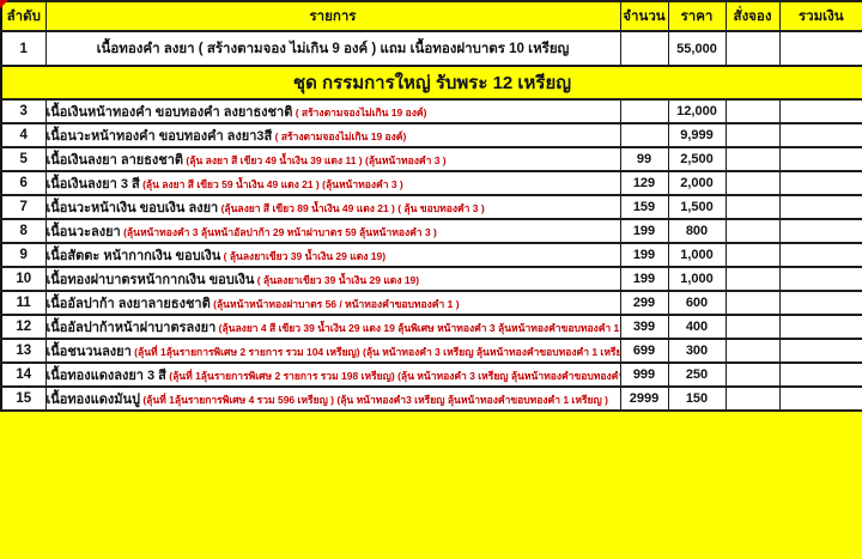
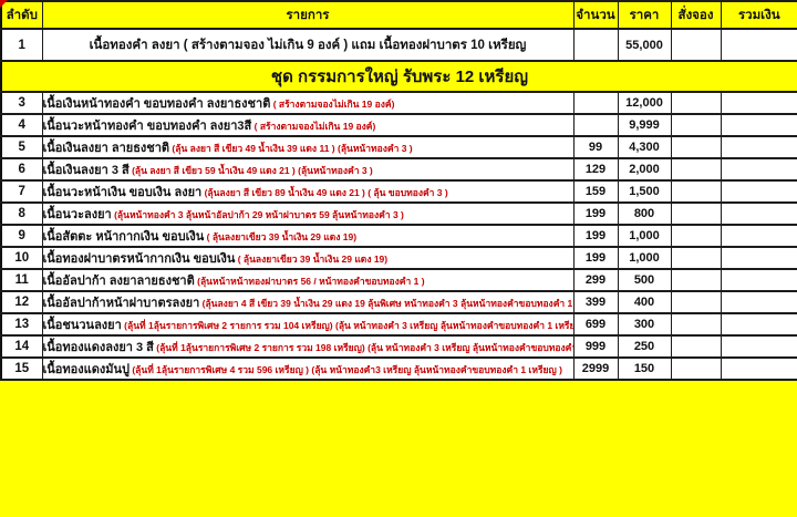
  ลำดับ	รายการ	จำนวน	ราคา	สั่งจอง	รวมเงิน
  1	เนื้อทองคำ ลงยา ( สร้างตามจอง ไม่เกิน 9 องค์ ) แถม เนื้อทองฝาบาตร 10 เหรียญ		55,000
  ชุด กรรมการใหญ่ รับพระ 12 เหรียญ
  3	เนื้อเงินหน้าทองคำ ขอบทองคำ ลงยาธงชาติ ( สร้างตามจองไม่เกิน 19 องค์)		12,000
  4	เนื้อนวะหน้าทองคำ ขอบทองคำ ลงยา3สี ( สร้างตามจองไม่เกิน 19 องค์)		9,999
- 5	เนื้อเงินลงยา ลายธงชาติ (ลุ้น ลงยา สี เขียว 49 น้ำเงิน 39 แดง 11 ) (ลุ้นหน้าทองคำ 3 )	99	2,500
+ 5	เนื้อเงินลงยา ลายธงชาติ (ลุ้น ลงยา สี เขียว 49 น้ำเงิน 39 แดง 11 ) (ลุ้นหน้าทองคำ 3 )	99	4,300
  6	เนื้อเงินลงยา 3 สี (ลุ้น ลงยา สี เขียว 59 น้ำเงิน 49 แดง 21 ) (ลุ้นหน้าทองคำ 3 )	129	2,000
  7	เนื้อนวะหน้าเงิน ขอบเงิน ลงยา (ลุ้นลงยา สี เขียว 89 น้ำเงิน 49 แดง 21 ) ( ลุ้น ขอบทองคำ 3 )	159	1,500
  8	เนื้อนวะลงยา (ลุ้นหน้าทองคำ 3 ลุ้นหน้าอัลปาก้า 29 หน้าฝาบาตร 59 ลุ้นหน้าทองคำ 3 )	199	800
  9	เนื้อสัตตะ หน้ากากเงิน ขอบเงิน ( ลุ้นลงยาเขียว 39 น้ำเงิน 29 แดง 19)	199	1,000
  10	เนื้อทองฝาบาตรหน้ากากเงิน ขอบเงิน ( ลุ้นลงยาเขียว 39 น้ำเงิน 29 แดง 19)	199	1,000
- 11	เนื้ออัลปาก้า ลงยาลายธงชาติ (ลุ้นหน้าหน้าทองฝาบาตร 56 / หน้าทองคำขอบทองคำ 1 )	299	600
+ 11	เนื้ออัลปาก้า ลงยาลายธงชาติ (ลุ้นหน้าหน้าทองฝาบาตร 56 / หน้าทองคำขอบทองคำ 1 )	299	500
  12	เนื้ออัลปาก้าหน้าฝาบาตรลงยา (ลุ้นลงยา 4 สี เขียว 39 น้ำเงิน 29 แดง 19 ลุ้นพิเศษ หน้าทองคำ 3 ลุ้นหน้าทองคำขอบทองคำ 1	399	400
  13	เนื้อชนวนลงยา (ลุ้นที่ 1ลุ้นรายการพิเศษ 2 รายการ รวม 104 เหรียญ) (ลุ้น หน้าทองคำ 3 เหรียญ ลุ้นหน้าทองคำขอบทองคำ 1 เหรีย	699	300
  14	เนื้อทองแดงลงยา 3 สี (ลุ้นที่ 1ลุ้นรายการพิเศษ 2 รายการ รวม 198 เหรียญ) (ลุ้น หน้าทองคำ 3 เหรียญ ลุ้นหน้าทองคำขอบทองคำ	999	250
  15	เนื้อทองแดงมันปู (ลุ้นที่ 1ลุ้นรายการพิเศษ 4 รวม 596 เหรียญ ) (ลุ้น หน้าทองคำ3 เหรียญ ลุ้นหน้าทองคำขอบทองคำ 1 เหรียญ )	2999	150
